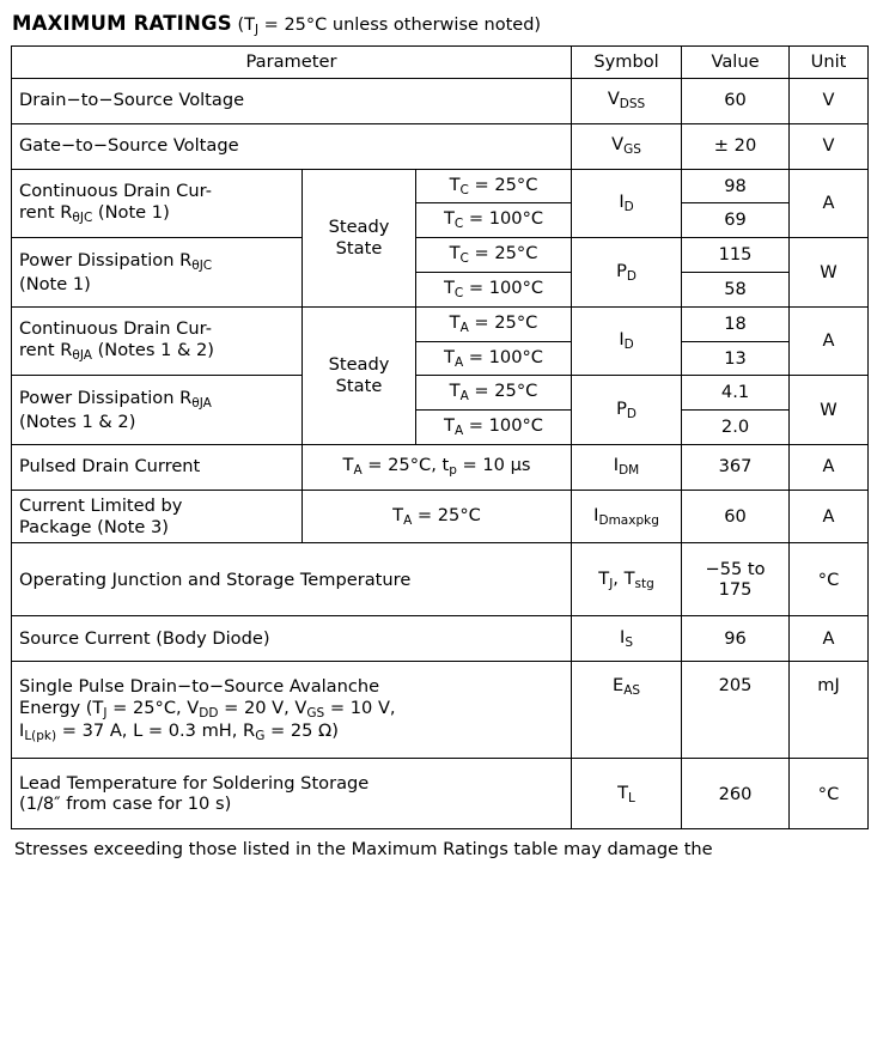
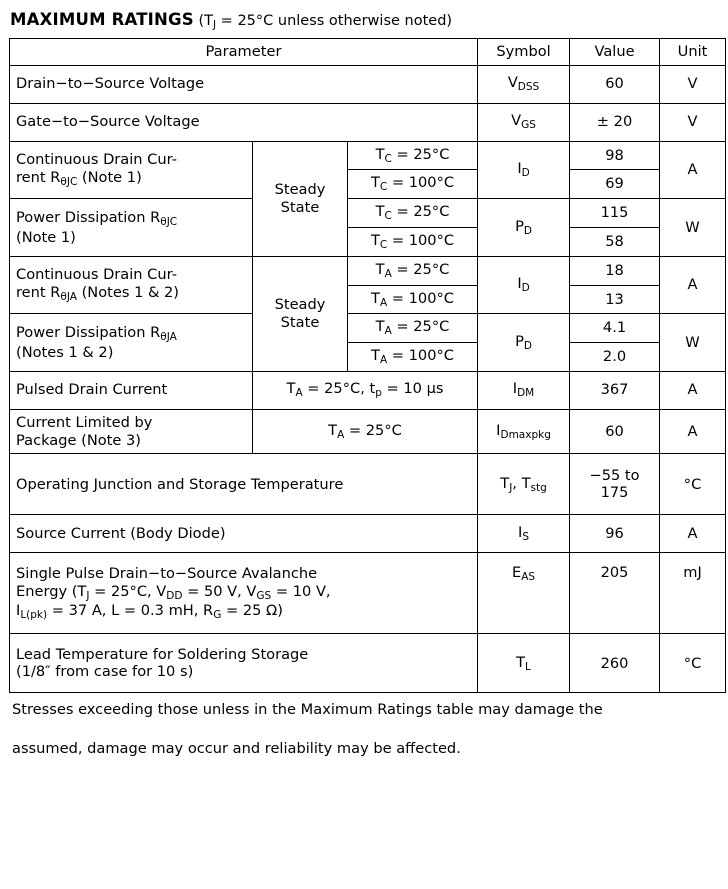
  MAXIMUM RATINGS (TJ = 25°C unless otherwise noted)
  Parameter	Symbol	Value	Unit
  Drain−to−Source Voltage	VDSS	60	V
  Gate−to−Source Voltage	VGS	± 20	V
  Continuous Drain Cur- rent RθJC (Note 1)	SteadyState	TC = 25°C	ID	98	A
  TC = 100°C	69
  Power Dissipation RθJC (Note 1)	TC = 25°C	PD	115	W
  TC = 100°C	58
  Continuous Drain Cur- rent RθJA (Notes 1 & 2)	SteadyState	TA = 25°C	ID	18	A
  TA = 100°C	13
  Power Dissipation RθJA (Notes 1 & 2)	TA = 25°C	PD	4.1	W
  TA = 100°C	2.0
  Pulsed Drain Current	TA = 25°C, tp = 10 μs	IDM	367	A
  Current Limited by Package (Note 3)	TA = 25°C	IDmaxpkg	60	A
  Operating Junction and Storage Temperature	TJ, Tstg	−55 to 175	°C
  Source Current (Body Diode)	IS	96	A
- Single Pulse Drain−to−Source Avalanche Energy (TJ = 25°C, VDD = 20 V, VGS = 10 V, IL(pk) = 37 A, L = 0.3 mH, RG = 25 Ω)	EAS	205	mJ
+ Single Pulse Drain−to−Source Avalanche Energy (TJ = 25°C, VDD = 50 V, VGS = 10 V, IL(pk) = 37 A, L = 0.3 mH, RG = 25 Ω)	EAS	205	mJ
  Lead Temperature for Soldering Storage (1/8″ from case for 10 s)	TL	260	°C
- Stresses exceeding those listed in the Maximum Ratings table may damage the
+ Stresses exceeding those unless in the Maximum Ratings table may damage the
+ assumed, damage may occur and reliability may be affected.
